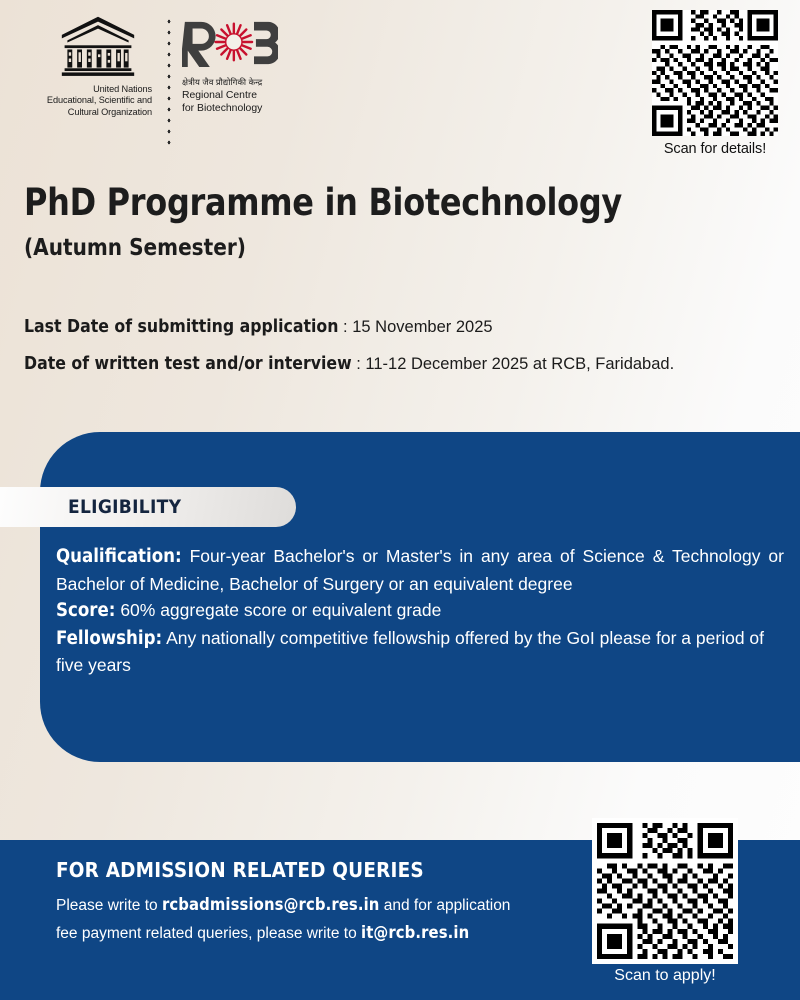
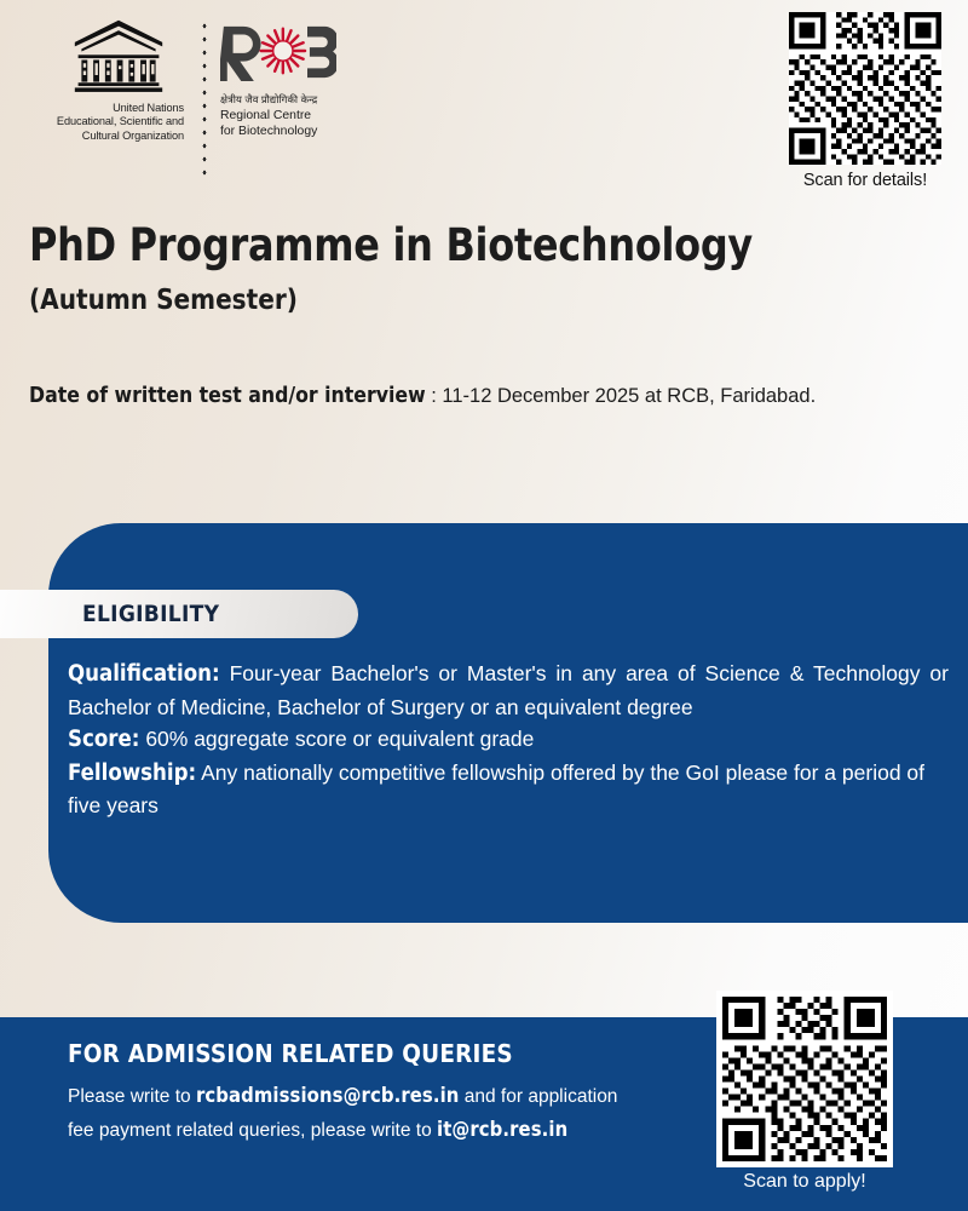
  United Nations
  Educational, Scientific and
  Cultural Organization
  क्षेत्रीय जैव प्रौद्योगिकी केन्द्र
  Regional Centre
  for Biotechnology
  Scan for details!
  PhD Programme in Biotechnology
  (Autumn Semester)
- Last Date of submitting application : 15 November 2025
  Date of written test and/or interview : 11-12 December 2025 at RCB, Faridabad.
  ELIGIBILITY
  Qualification: Four-year Bachelor's or Master's in any area of Science & Technology or Bachelor of Medicine, Bachelor of Surgery or an equivalent degree
  Score: 60% aggregate score or equivalent grade
  Fellowship: Any nationally competitive fellowship offered by the GoI please for a period of five years
  FOR ADMISSION RELATED QUERIES
  Please write to rcbadmissions@rcb.res.in and for application fee payment related queries, please write to it@rcb.res.in
  Scan to apply!
